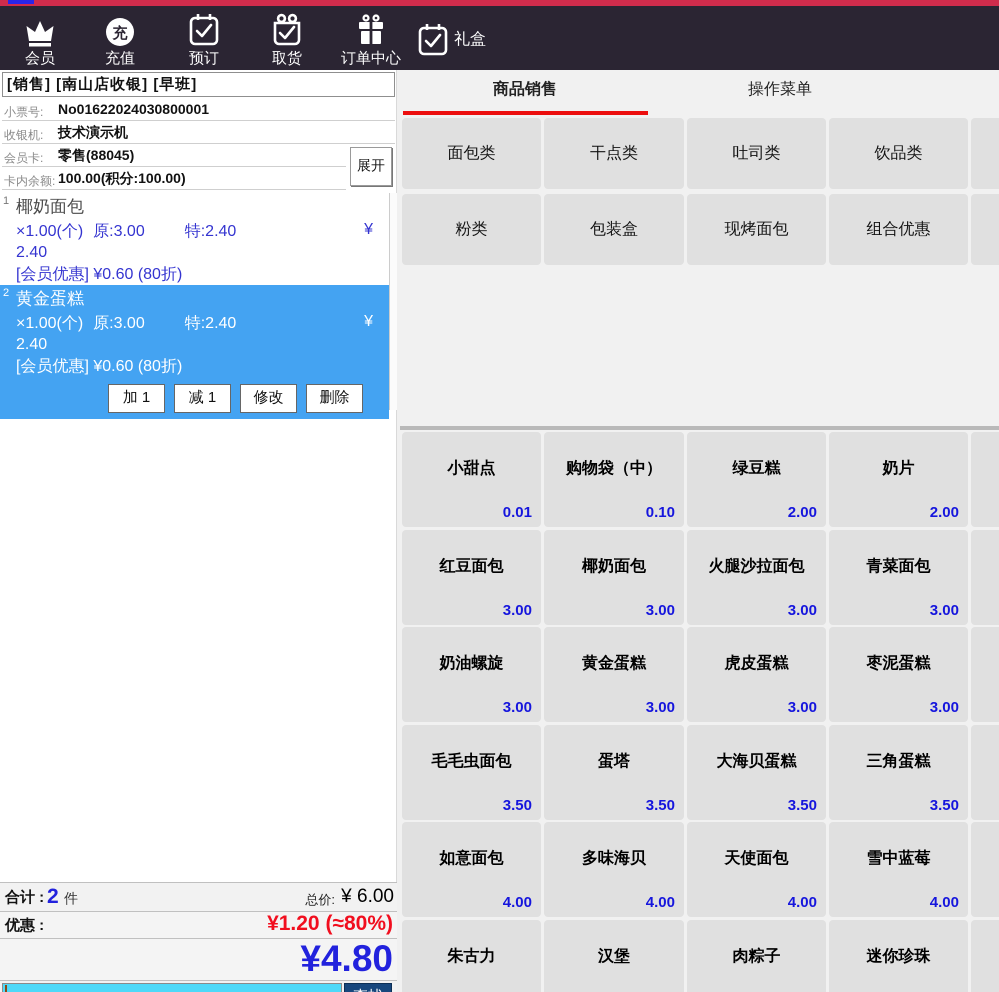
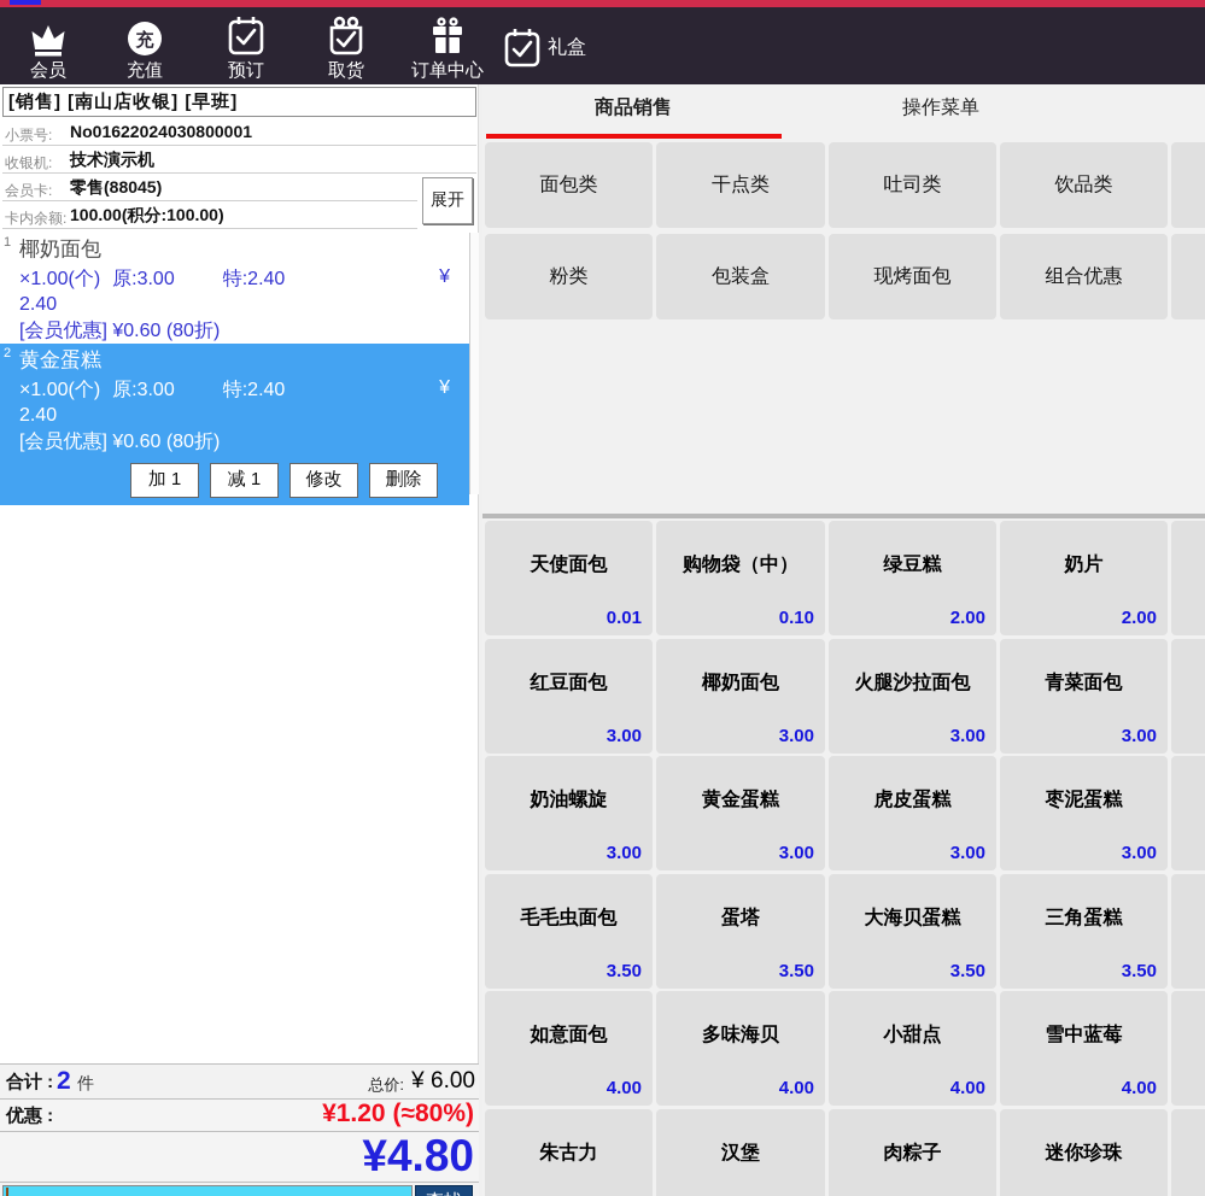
  会员
  充
  充值
  预订
  取货
  订单中心
  礼盒
  [销售] [南山店收银] [早班]
  小票号:
  No01622024030800001
  收银机:
  技术演示机
  会员卡:
  零售(88045)
  卡内余额:
  100.00(积分:100.00)
  展开
  1
  椰奶面包
  ×1.00(个)
  原:3.00
  特:2.40
  ¥
  2.40
  [会员优惠] ¥0.60 (80折)
  2
  黄金蛋糕
  ×1.00(个)
  原:3.00
  特:2.40
  ¥
  2.40
  [会员优惠] ¥0.60 (80折)
  加 1
  减 1
  修改
  删除
  合计 :
  2
  件
  总价:
  ¥ 6.00
  优惠 :
  ¥1.20 (≈80%)
  ¥4.80
  商品销售
  操作菜单
  面包类
  干点类
  吐司类
  饮品类
  粉类
  包装盒
  现烤面包
  组合优惠
- 小甜点
+ 天使面包
  0.01
  购物袋（中）
  0.10
  绿豆糕
  2.00
  奶片
  2.00
  红豆面包
  3.00
  椰奶面包
  3.00
  火腿沙拉面包
  3.00
  青菜面包
  3.00
  奶油螺旋
  3.00
  黄金蛋糕
  3.00
  虎皮蛋糕
  3.00
  枣泥蛋糕
  3.00
  毛毛虫面包
  3.50
  蛋塔
  3.50
  大海贝蛋糕
  3.50
  三角蛋糕
  3.50
  如意面包
  4.00
  多味海贝
  4.00
- 天使面包
+ 小甜点
  4.00
  雪中蓝莓
  4.00
  朱古力
  汉堡
  肉粽子
  迷你珍珠
